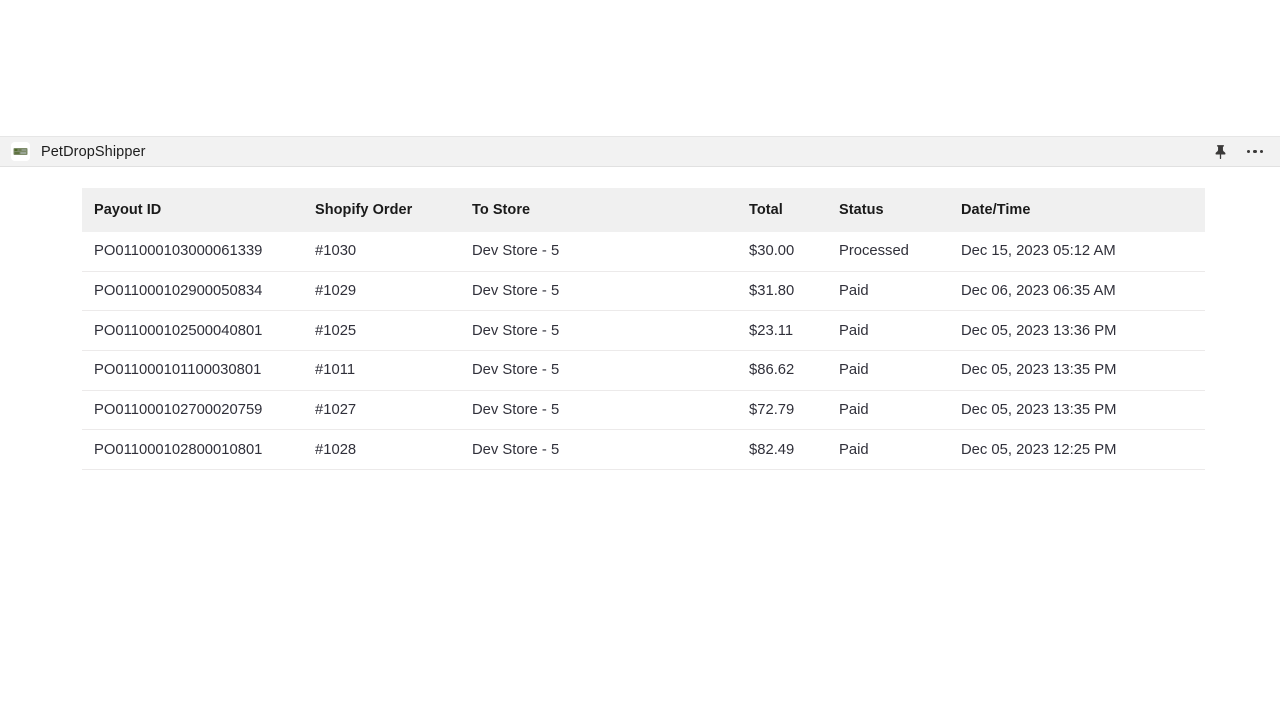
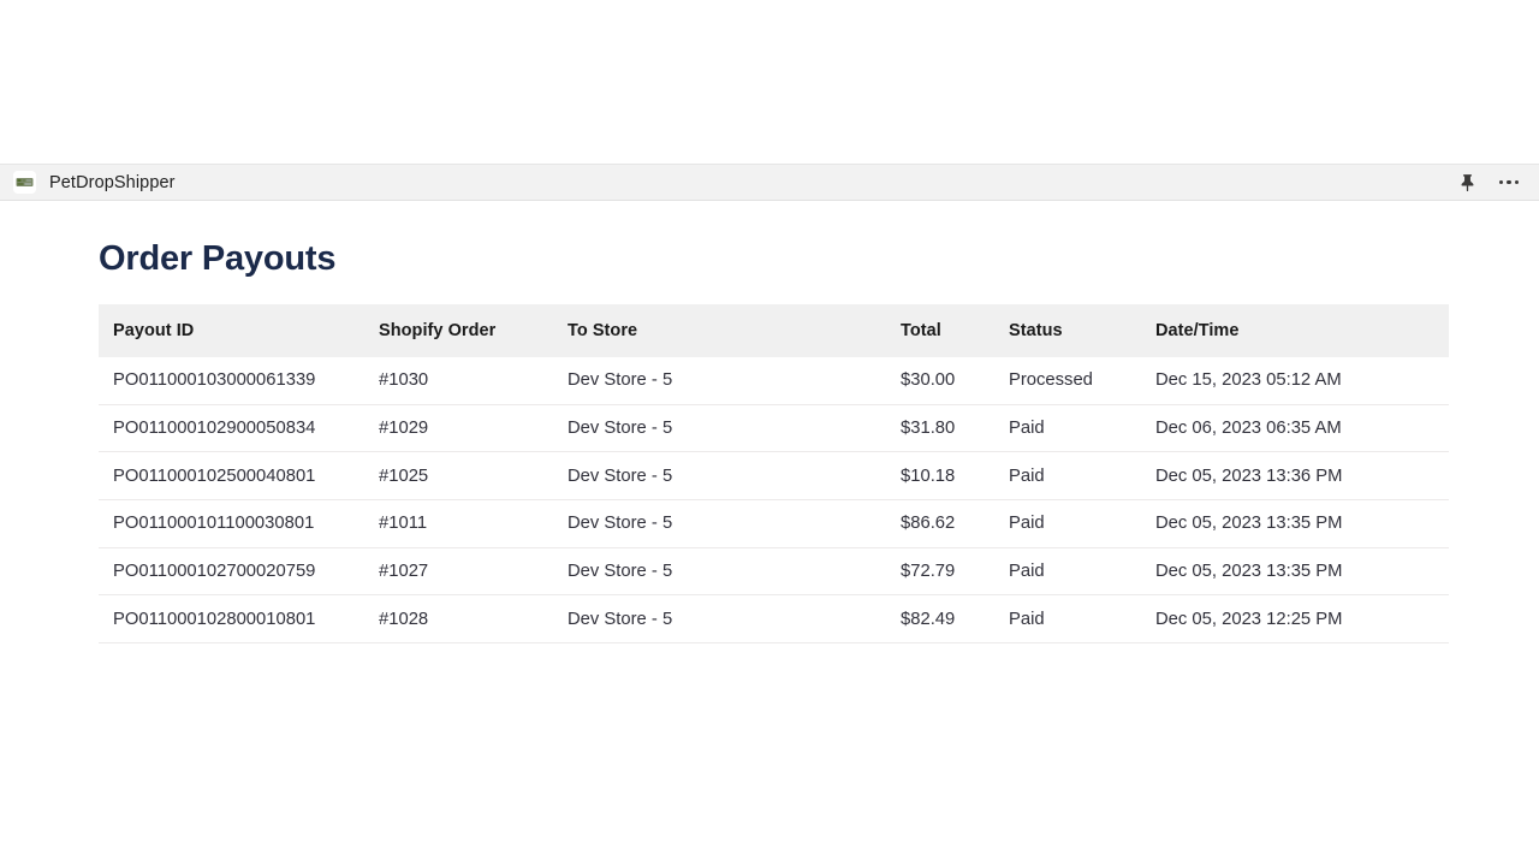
  PetDropShipper
+ Order Payouts
  Payout ID	Shopify Order	To Store	Total	Status	Date/Time
  PO011000103000061339	#1030	Dev Store - 5	$30.00	Processed	Dec 15, 2023 05:12 AM
  PO011000102900050834	#1029	Dev Store - 5	$31.80	Paid	Dec 06, 2023 06:35 AM
- PO011000102500040801	#1025	Dev Store - 5	$23.11	Paid	Dec 05, 2023 13:36 PM
+ PO011000102500040801	#1025	Dev Store - 5	$10.18	Paid	Dec 05, 2023 13:36 PM
  PO011000101100030801	#1011	Dev Store - 5	$86.62	Paid	Dec 05, 2023 13:35 PM
  PO011000102700020759	#1027	Dev Store - 5	$72.79	Paid	Dec 05, 2023 13:35 PM
  PO011000102800010801	#1028	Dev Store - 5	$82.49	Paid	Dec 05, 2023 12:25 PM
